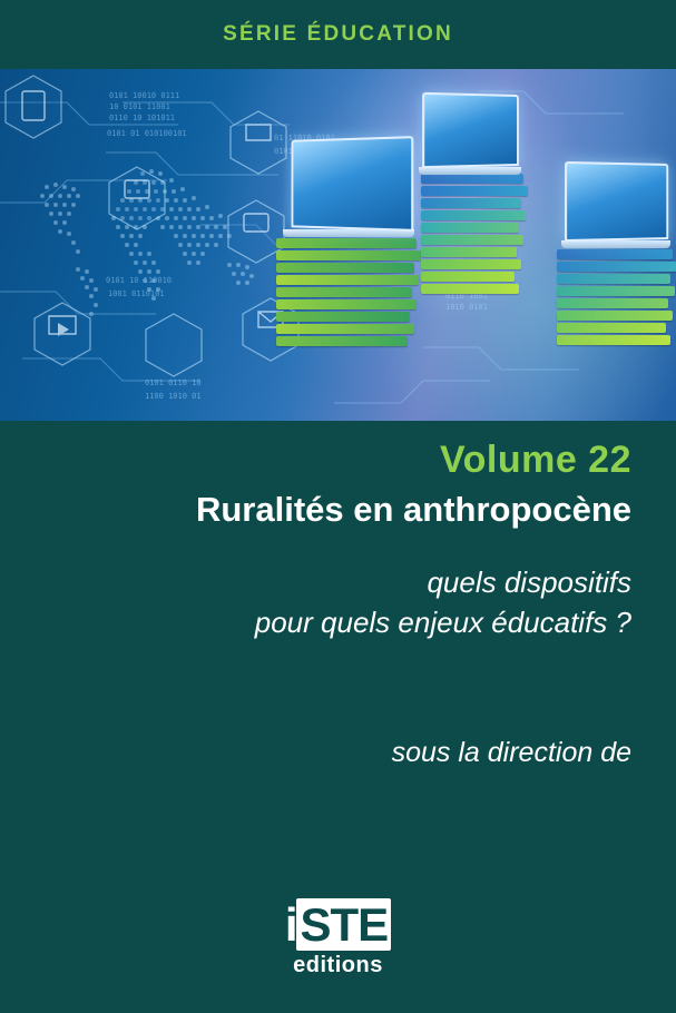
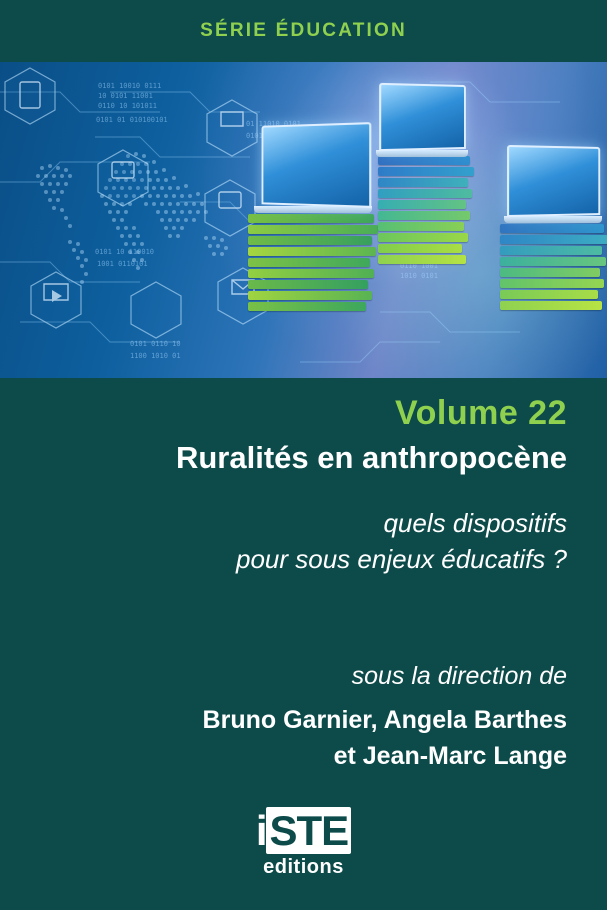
  SÉRIE ÉDUCATION
  0101 10010 0111
  10 0101 11001
  0110 10 101011
  0101 01 010100101
  0101 10 110010
  1001 0110101
  0101 0110 10
  1100 1010 01
  0110 1001
  1010 0101
  Volume 22
  Ruralités en anthropocène
  quels dispositifs
- pour quels enjeux éducatifs ?
+ pour sous enjeux éducatifs ?
  sous la direction de
+ Bruno Garnier, Angela Barthes
+ et Jean-Marc Lange
  iSTE
  editions
